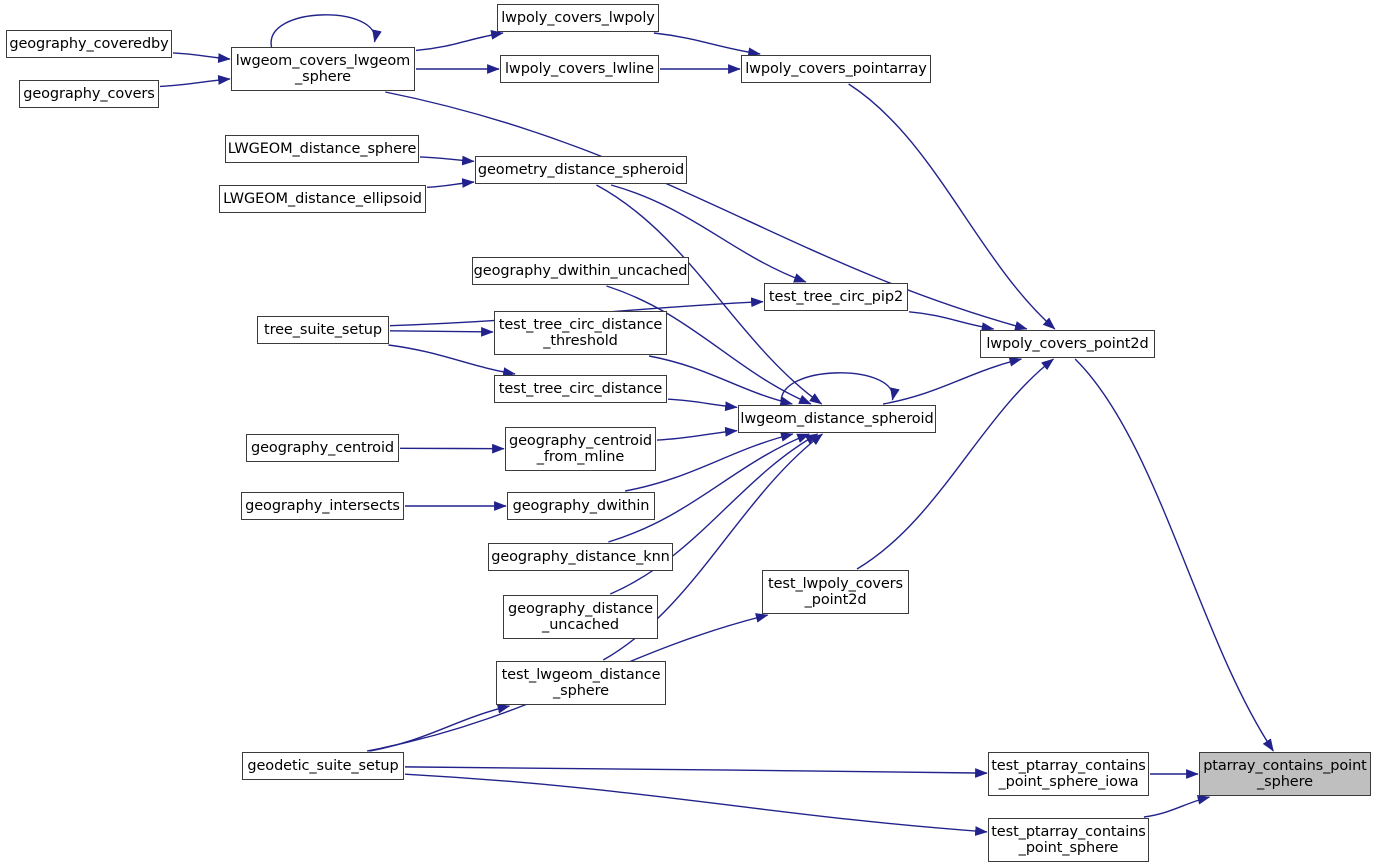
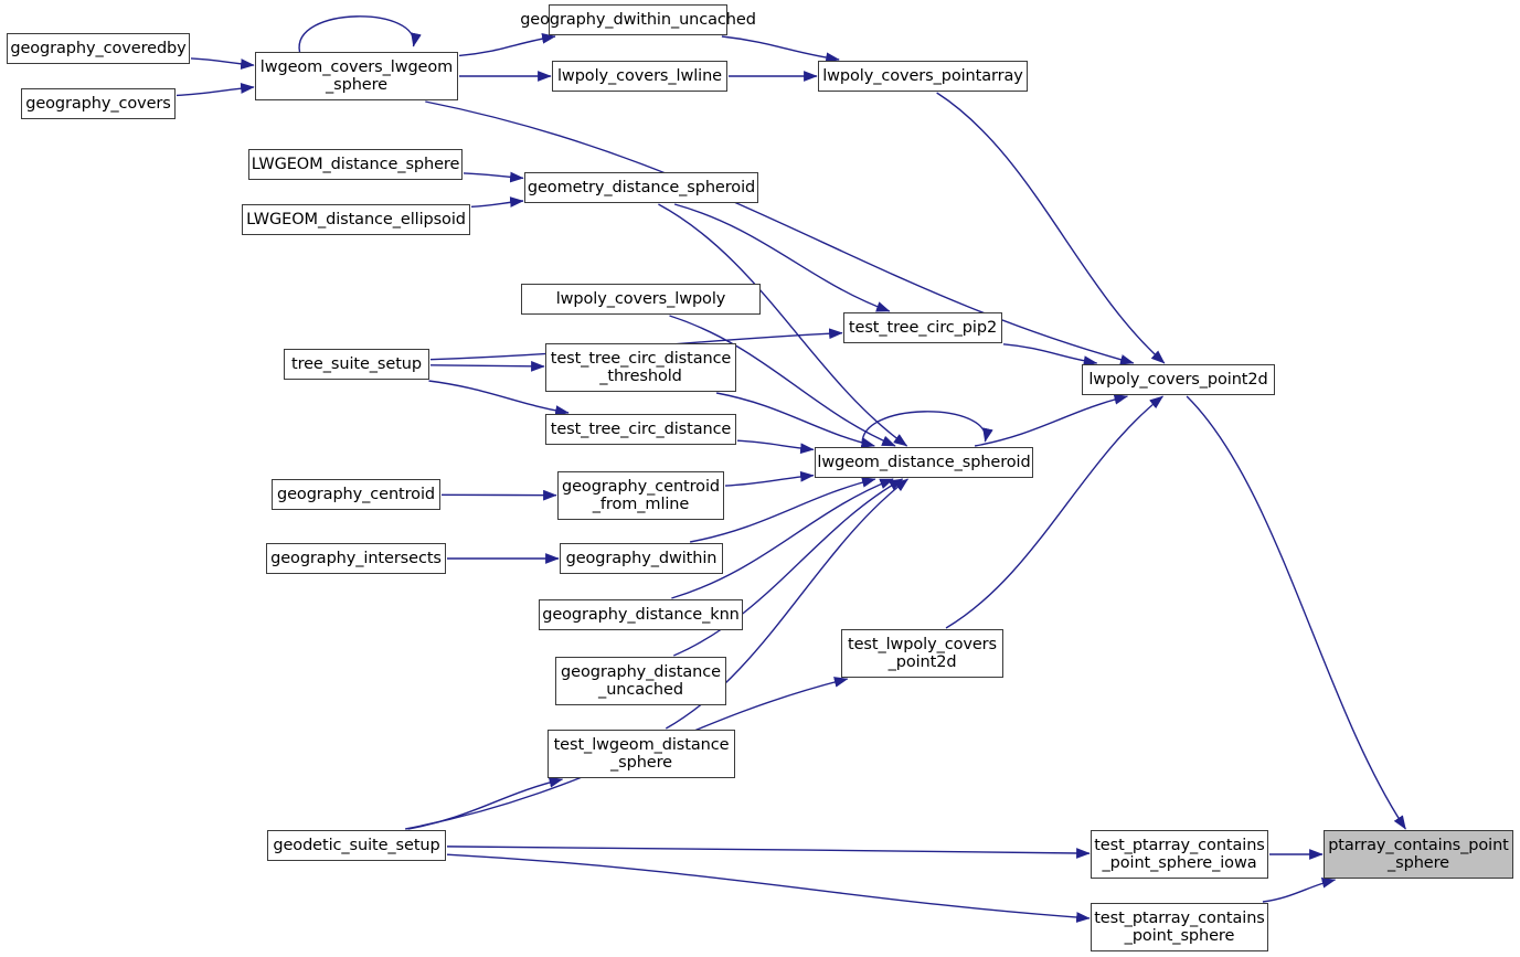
  geography_coveredby
  geography_covers
  lwgeom_covers_lwgeom
  _sphere
- lwpoly_covers_lwpoly
+ geography_dwithin_uncached
  lwpoly_covers_lwline
  lwpoly_covers_pointarray
  LWGEOM_distance_sphere
  LWGEOM_distance_ellipsoid
  geometry_distance_spheroid
- geography_dwithin_uncached
+ lwpoly_covers_lwpoly
  test_tree_circ_pip2
  tree_suite_setup
  test_tree_circ_distance
  _threshold
  lwpoly_covers_point2d
  test_tree_circ_distance
  lwgeom_distance_spheroid
  geography_centroid
  geography_centroid
  _from_mline
  geography_intersects
  geography_dwithin
  geography_distance_knn
  geography_distance
  _uncached
  test_lwpoly_covers
  _point2d
  test_lwgeom_distance
  _sphere
  geodetic_suite_setup
  test_ptarray_contains
  _point_sphere_iowa
  test_ptarray_contains
  _point_sphere
  ptarray_contains_point
  _sphere
